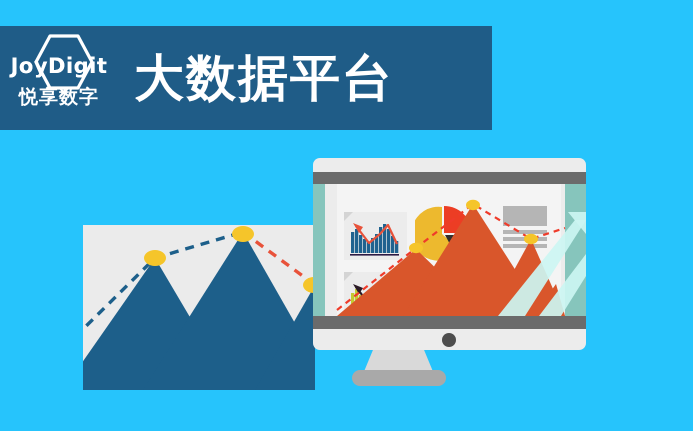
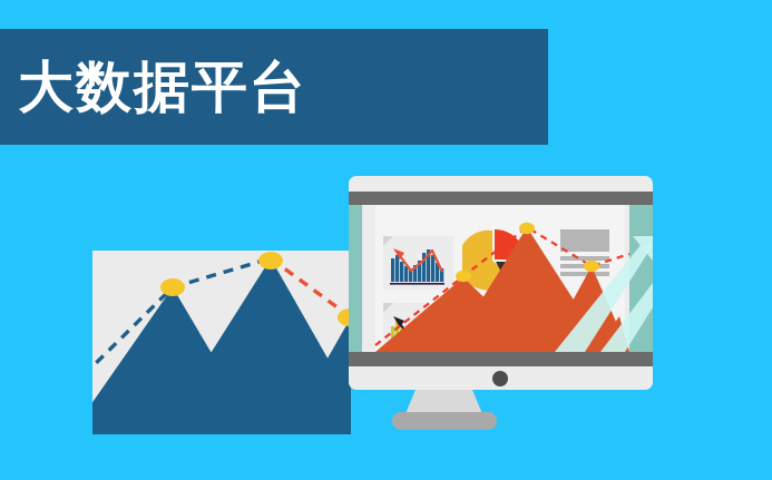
- JoyDigit
- 悦享数字
  大数据平台
